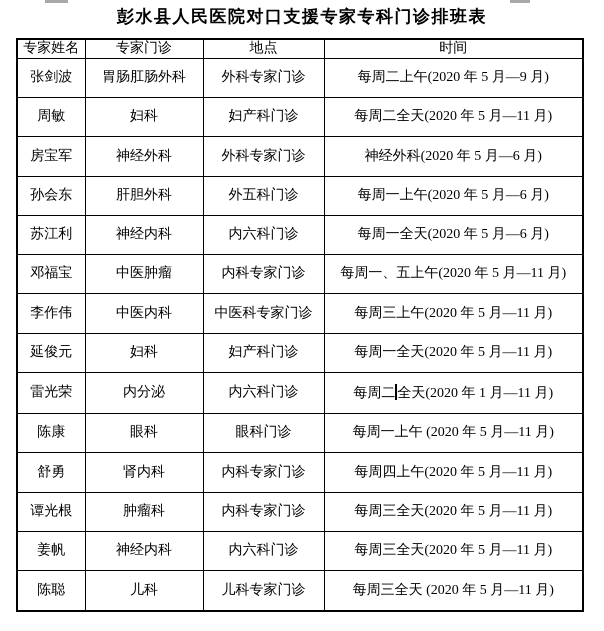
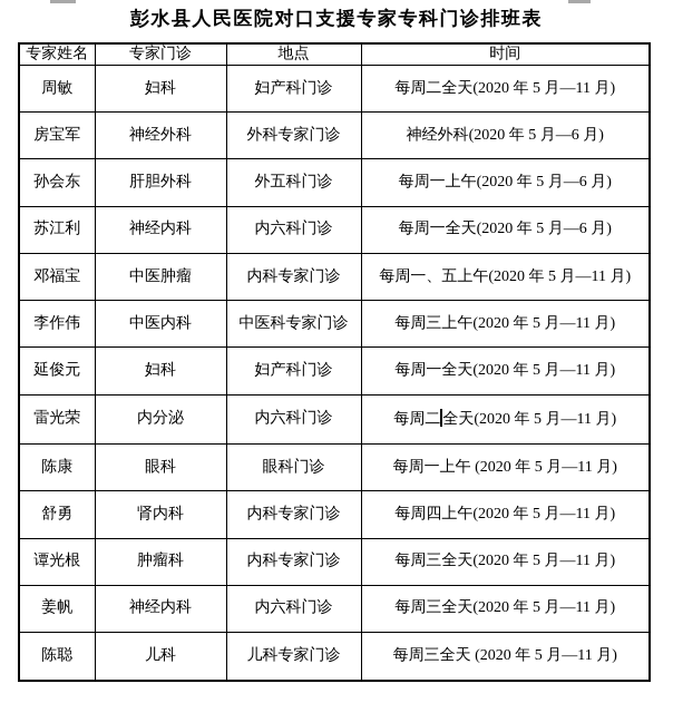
  彭水县人民医院对口支援专家专科门诊排班表
  专家姓名	专家门诊	地点	时间
- 张剑波	胃肠肛肠外科	外科专家门诊	每周二上午(2020 年 5 月—9 月)
  周敏	妇科	妇产科门诊	每周二全天(2020 年 5 月—11 月)
  房宝军	神经外科	外科专家门诊	神经外科(2020 年 5 月—6 月)
  孙会东	肝胆外科	外五科门诊	每周一上午(2020 年 5 月—6 月)
  苏江利	神经内科	内六科门诊	每周一全天(2020 年 5 月—6 月)
  邓福宝	中医肿瘤	内科专家门诊	每周一、五上午(2020 年 5 月—11 月)
  李作伟	中医内科	中医科专家门诊	每周三上午(2020 年 5 月—11 月)
  延俊元	妇科	妇产科门诊	每周一全天(2020 年 5 月—11 月)
- 雷光荣	内分泌	内六科门诊	每周二 全天(2020 年 1 月—11 月)
+ 雷光荣	内分泌	内六科门诊	每周二 全天(2020 年 5 月—11 月)
  陈康	眼科	眼科门诊	每周一上午 (2020 年 5 月—11 月)
  舒勇	肾内科	内科专家门诊	每周四上午(2020 年 5 月—11 月)
  谭光根	肿瘤科	内科专家门诊	每周三全天(2020 年 5 月—11 月)
  姜帆	神经内科	内六科门诊	每周三全天(2020 年 5 月—11 月)
  陈聪	儿科	儿科专家门诊	每周三全天 (2020 年 5 月—11 月)
